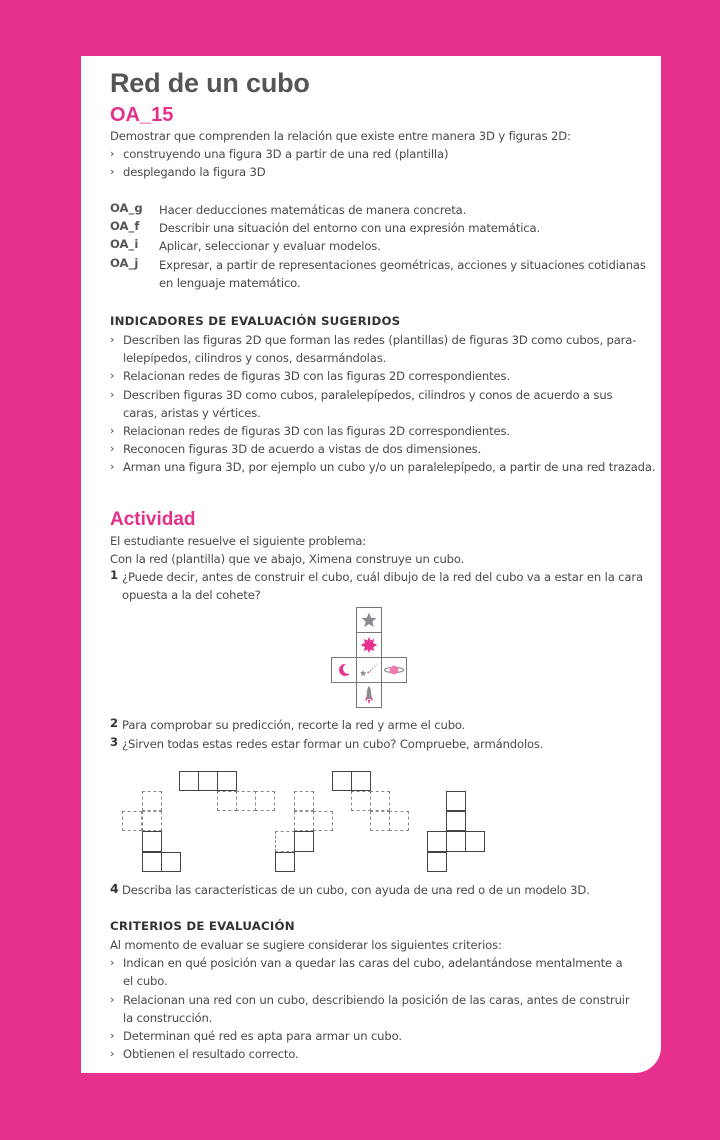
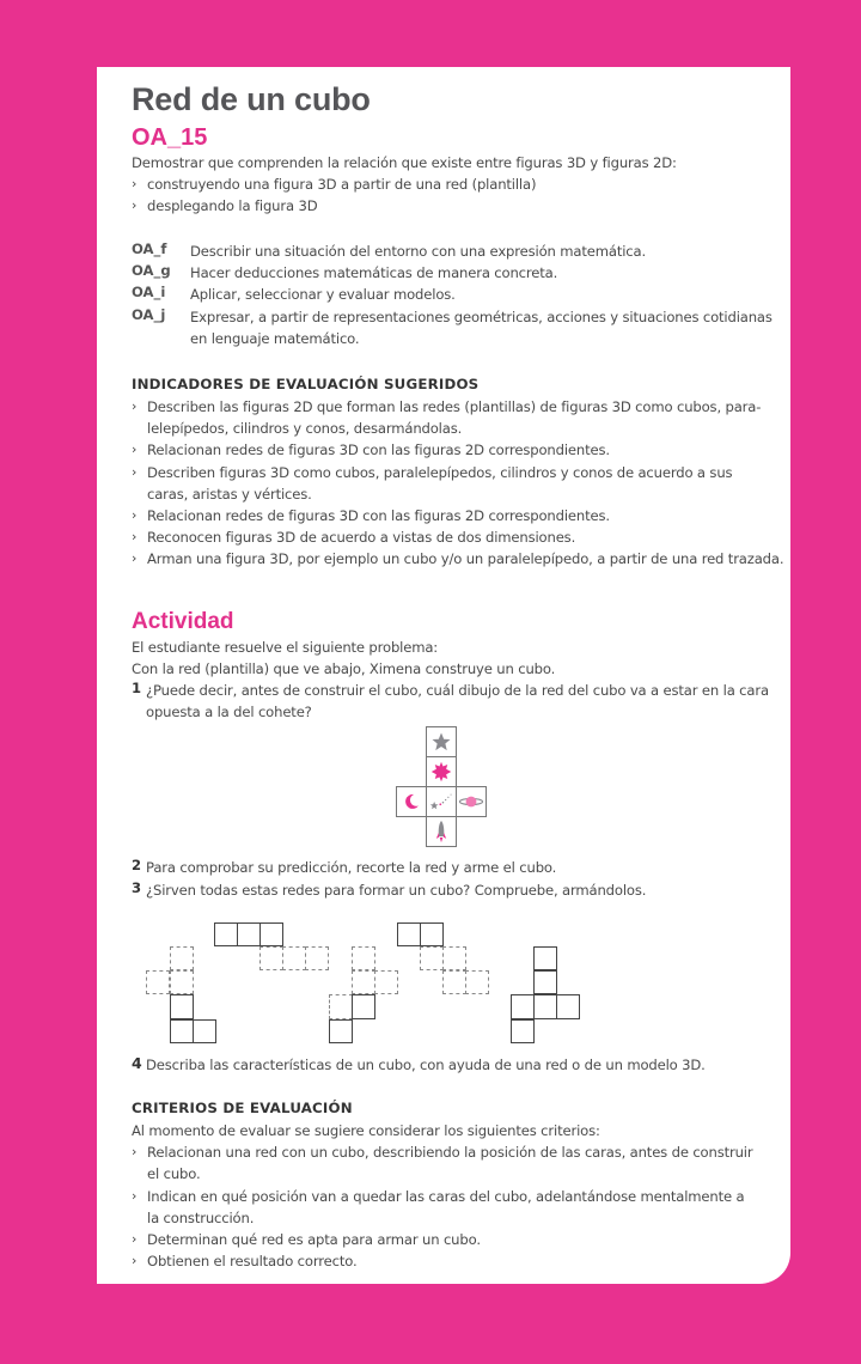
  Red de un cubo
  OA_15
- Demostrar que comprenden la relación que existe entre manera 3D y figuras 2D:
+ Demostrar que comprenden la relación que existe entre figuras 3D y figuras 2D:
  ›
  construyendo una figura 3D a partir de una red (plantilla)
  ›
  desplegando la figura 3D
- OA_g
+ OA_f
- Hacer deducciones matemáticas de manera concreta.
+ Describir una situación del entorno con una expresión matemática.
- OA_f
+ OA_g
- Describir una situación del entorno con una expresión matemática.
+ Hacer deducciones matemáticas de manera concreta.
  OA_i
  Aplicar, seleccionar y evaluar modelos.
  OA_j
  Expresar, a partir de representaciones geométricas, acciones y situaciones cotidianas
  en lenguaje matemático.
  INDICADORES DE EVALUACIÓN SUGERIDOS
  ›
  Describen las figuras 2D que forman las redes (plantillas) de figuras 3D como cubos, para-
  lelepípedos, cilindros y conos, desarmándolas.
  ›
  Relacionan redes de figuras 3D con las figuras 2D correspondientes.
  ›
  Describen figuras 3D como cubos, paralelepípedos, cilindros y conos de acuerdo a sus
  caras, aristas y vértices.
  ›
  Relacionan redes de figuras 3D con las figuras 2D correspondientes.
  ›
  Reconocen figuras 3D de acuerdo a vistas de dos dimensiones.
  ›
  Arman una figura 3D, por ejemplo un cubo y/o un paralelepípedo, a partir de una red trazada.
  Actividad
  El estudiante resuelve el siguiente problema:
  Con la red (plantilla) que ve abajo, Ximena construye un cubo.
  1
  ¿Puede decir, antes de construir el cubo, cuál dibujo de la red del cubo va a estar en la cara
  opuesta a la del cohete?
  2
  Para comprobar su predicción, recorte la red y arme el cubo.
  3
- ¿Sirven todas estas redes estar formar un cubo? Compruebe, armándolos.
+ ¿Sirven todas estas redes para formar un cubo? Compruebe, armándolos.
  4
  Describa las características de un cubo, con ayuda de una red o de un modelo 3D.
  CRITERIOS DE EVALUACIÓN
  Al momento de evaluar se sugiere considerar los siguientes criterios:
  ›
- Indican en qué posición van a quedar las caras del cubo, adelantándose mentalmente a
+ Relacionan una red con un cubo, describiendo la posición de las caras, antes de construir
  el cubo.
  ›
- Relacionan una red con un cubo, describiendo la posición de las caras, antes de construir
+ Indican en qué posición van a quedar las caras del cubo, adelantándose mentalmente a
  la construcción.
  ›
  Determinan qué red es apta para armar un cubo.
  ›
  Obtienen el resultado correcto.
